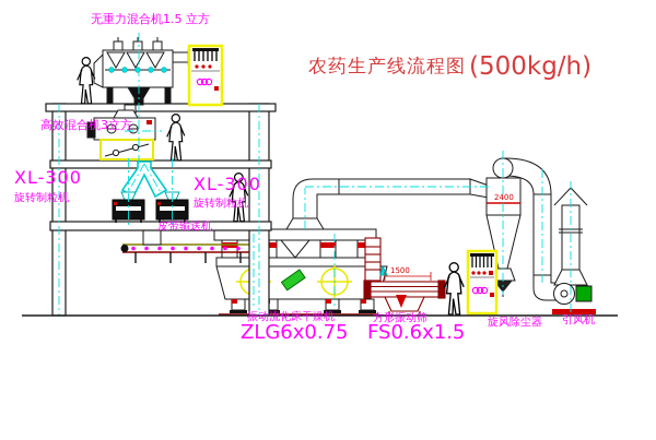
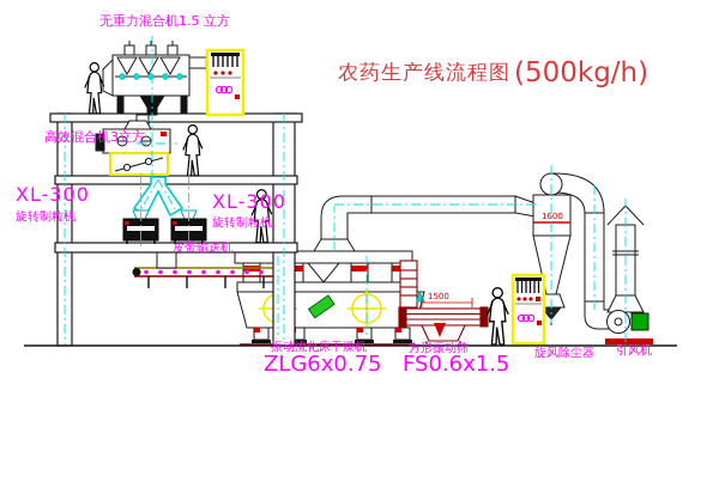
  农药生产线流程图
  (500kg/h)
  无重力混合机1.5 立方
  高效混合机3立方
  XL-300
  旋转制粒机
  XL-300
  旋转制粒机
  皮带输送机
  振动流化床干燥机
  ZLG6x0.75
  方形振动筛
  FS0.6x1.5
  旋风除尘器
  引风机
  1500
- 2400
+ 1600
